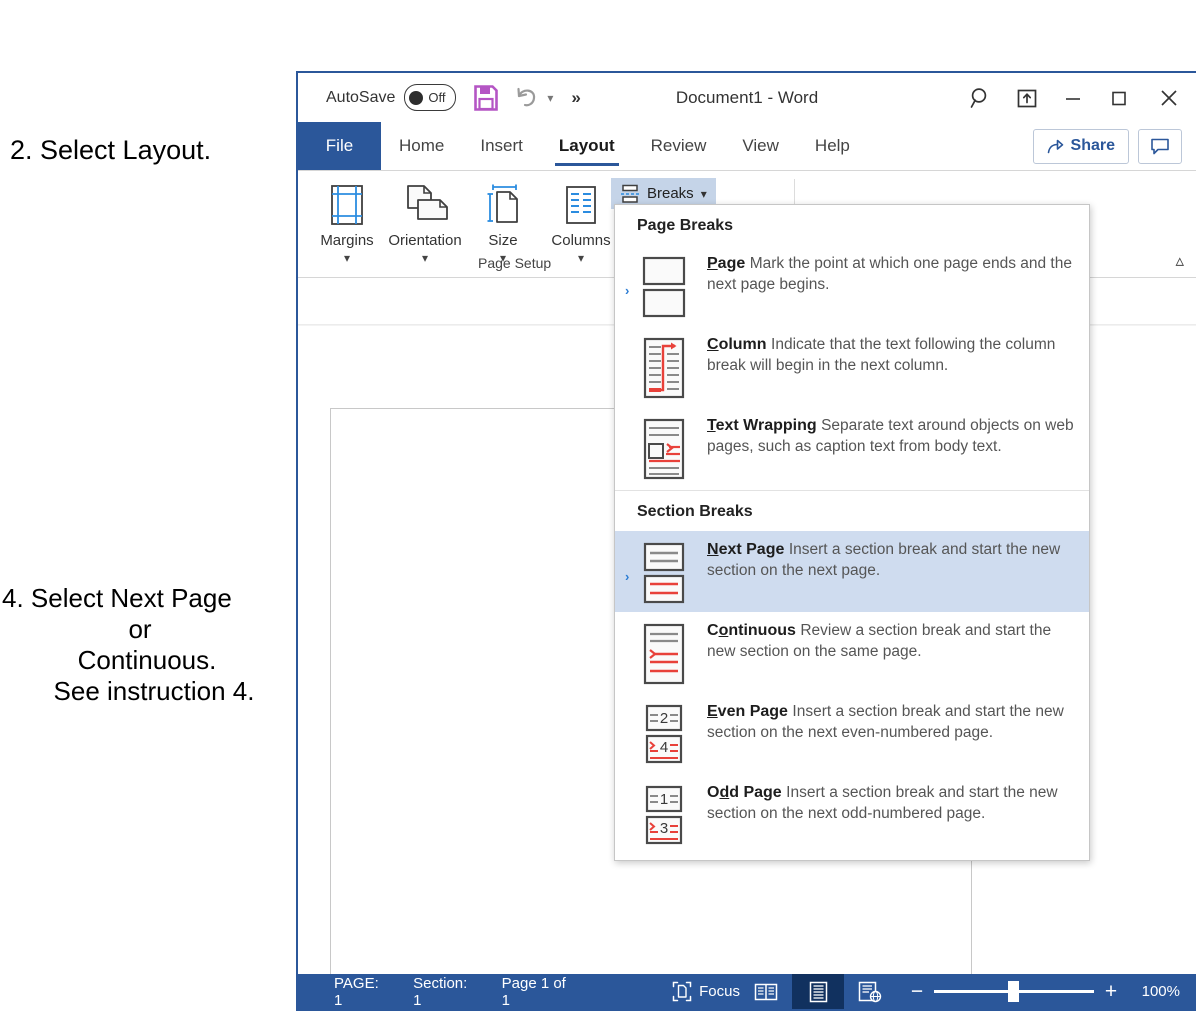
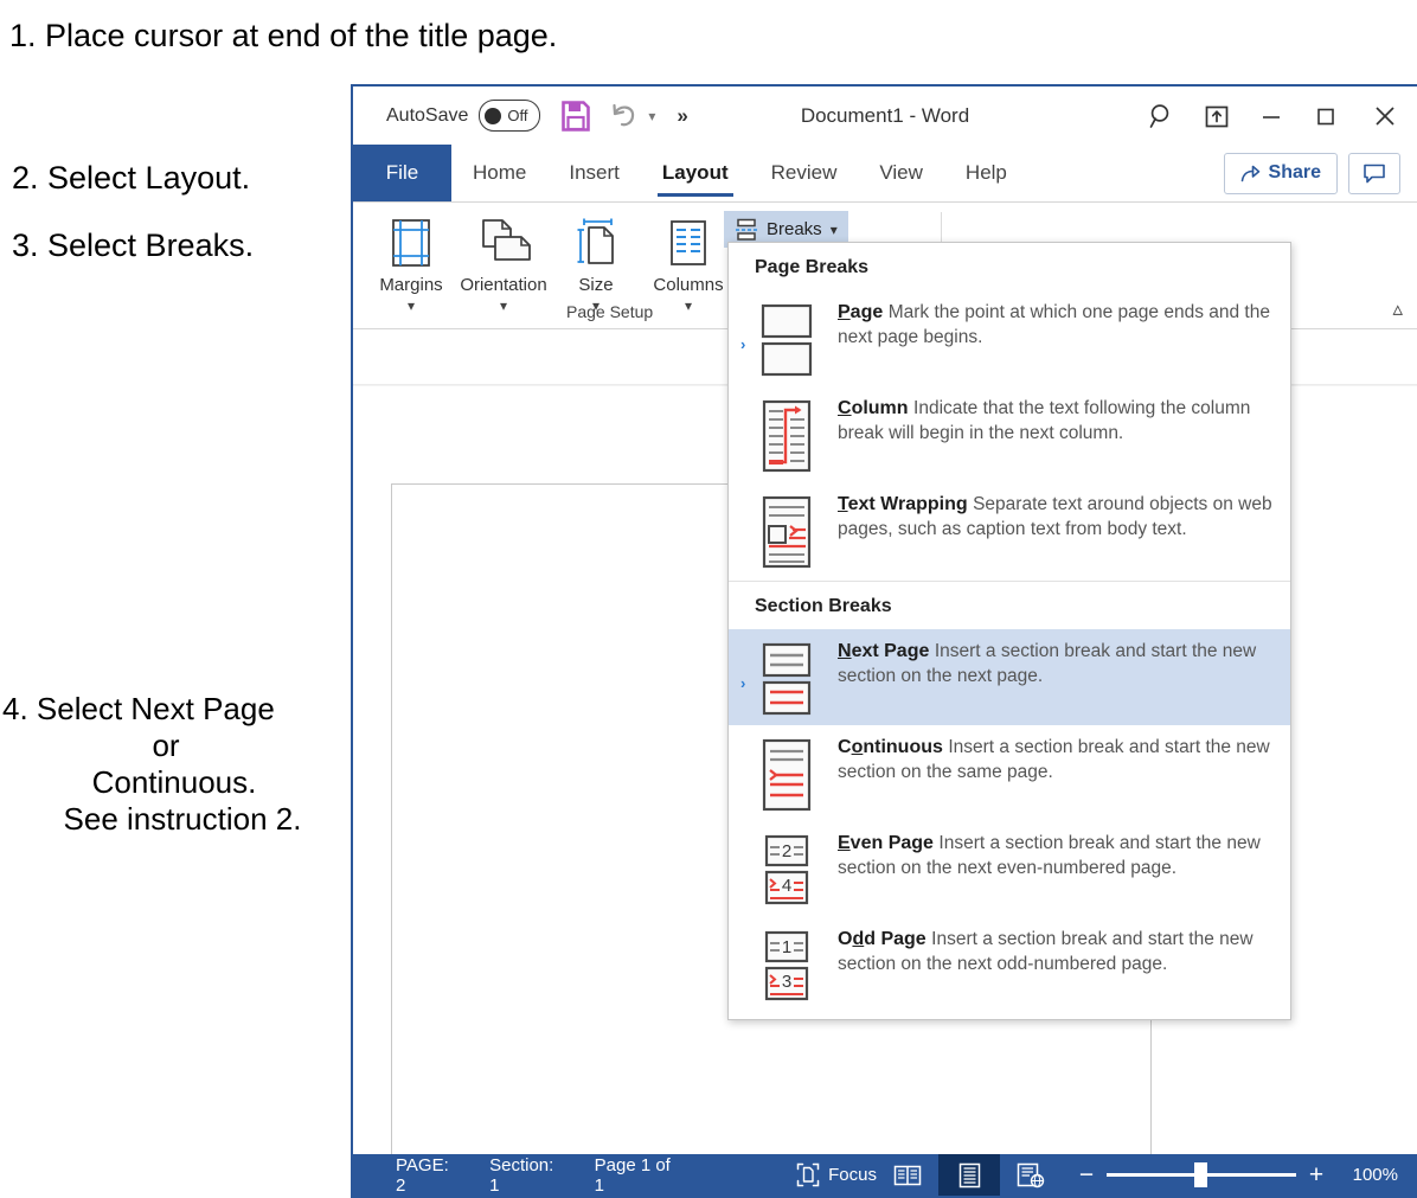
+ 1. Place cursor at end of the title page.
  2. Select Layout.
+ 3. Select Breaks.
  4. Select Next Page
  or
  Continuous.
- See instruction 4.
+ See instruction 2.
  AutoSave
  Off
  ▾
  »
  Document1 - Word
  File
  Home
  Insert
  Layout
  Review
  View
  Help
  Share
  Margins
  ▾
  Orientation
  ▾
  Size
  ▾
  Columns
  ▾
  Breaks
  ▾
  Page Setup
  ▵
- PAGE: 1
+ PAGE: 2
  Section: 1
  Page 1 of 1
  Focus
  −
  +
  100%
  Page Breaks
  ›
  Page Mark the point at which one page ends and the next page begins.
  Column Indicate that the text following the column break will begin in the next column.
  Text Wrapping Separate text around objects on web pages, such as caption text from body text.
  Section Breaks
  ›
  Next Page Insert a section break and start the new section on the next page.
- Continuous Review a section break and start the new section on the same page.
+ Continuous Insert a section break and start the new section on the same page.
  2
  4
  Even Page Insert a section break and start the new section on the next even-numbered page.
  1
  3
  Odd Page Insert a section break and start the new section on the next odd-numbered page.
